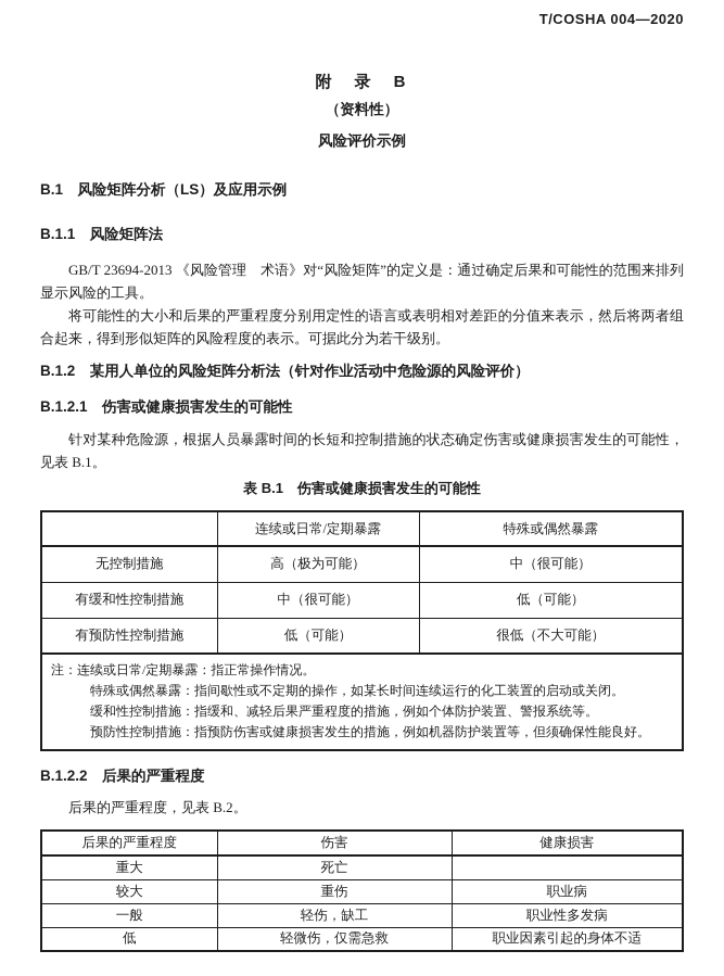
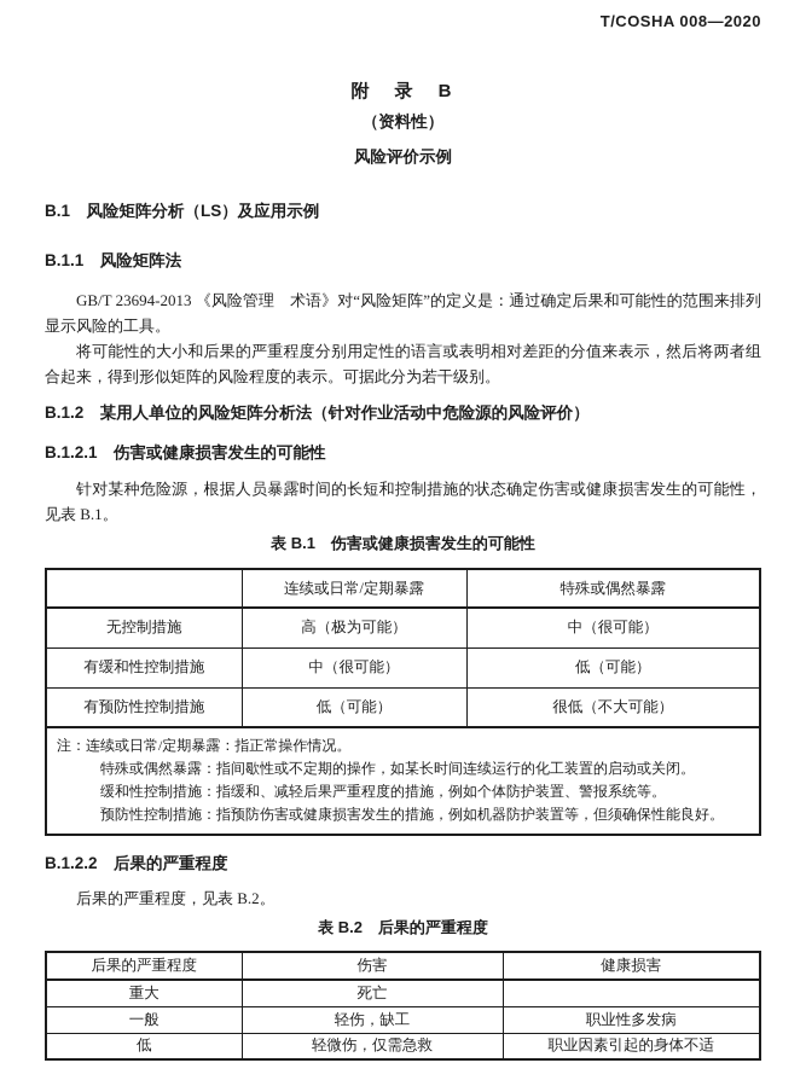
- T/COSHA 004—2020
+ T/COSHA 008—2020
  附 录 B
  （资料性）
  风险评价示例
  B.1 风险矩阵分析（LS）及应用示例
  B.1.1 风险矩阵法
  GB/T 23694-2013 《风险管理 术语》对“风险矩阵”的定义是：通过确定后果和可能性的范围来排列显示风险的工具。
  将可能性的大小和后果的严重程度分别用定性的语言或表明相对差距的分值来表示，然后将两者组合起来，得到形似矩阵的风险程度的表示。可据此分为若干级别。
  B.1.2 某用人单位的风险矩阵分析法（针对作业活动中危险源的风险评价）
  B.1.2.1 伤害或健康损害发生的可能性
  针对某种危险源，根据人员暴露时间的长短和控制措施的状态确定伤害或健康损害发生的可能性，见表 B.1。
  表 B.1 伤害或健康损害发生的可能性
  	连续或日常/定期暴露	特殊或偶然暴露
  无控制措施	高（极为可能）	中（很可能）
  有缓和性控制措施	中（很可能）	低（可能）
  有预防性控制措施	低（可能）	很低（不大可能）
  注：连续或日常/定期暴露：指正常操作情况。 特殊或偶然暴露：指间歇性或不定期的操作，如某长时间连续运行的化工装置的启动或关闭。 缓和性控制措施：指缓和、减轻后果严重程度的措施，例如个体防护装置、警报系统等。 预防性控制措施：指预防伤害或健康损害发生的措施，例如机器防护装置等，但须确保性能良好。
  B.1.2.2 后果的严重程度
  后果的严重程度，见表 B.2。
+ 表 B.2 后果的严重程度
  后果的严重程度	伤害	健康损害
  重大	死亡
- 较大	重伤	职业病
  一般	轻伤，缺工	职业性多发病
  低	轻微伤，仅需急救	职业因素引起的身体不适
